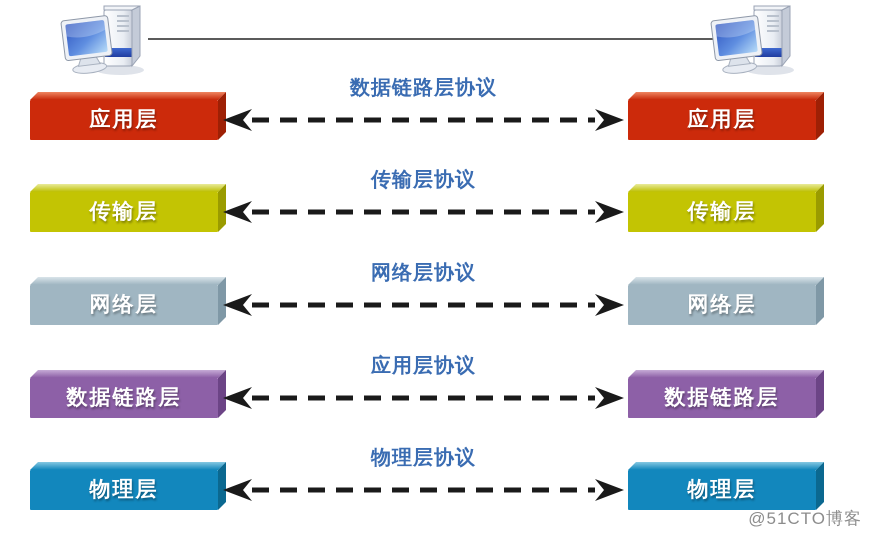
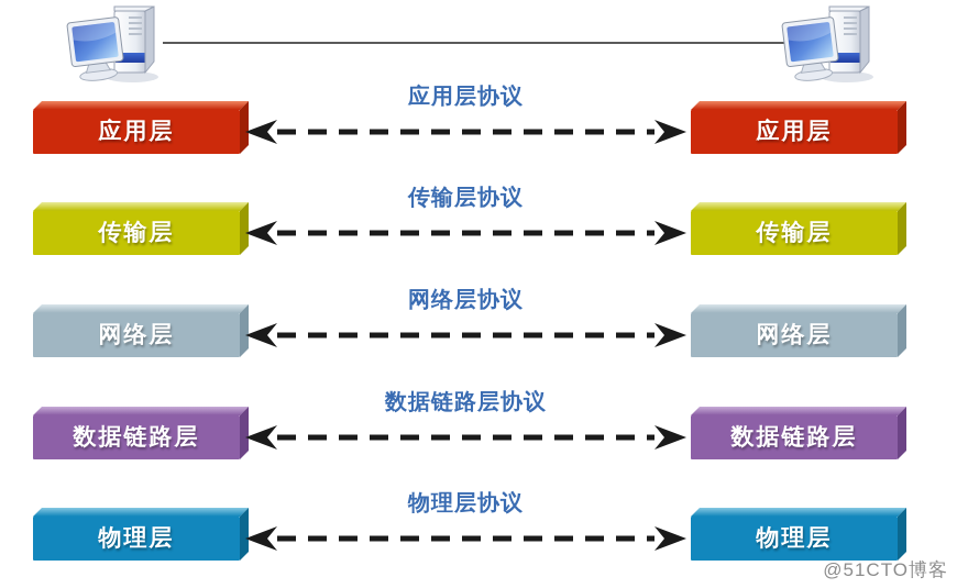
  应用层
- 数据链路层协议
+ 应用层协议
  应用层
  传输层
  传输层协议
  传输层
  网络层
  网络层协议
  网络层
  数据链路层
- 应用层协议
+ 数据链路层协议
  数据链路层
  物理层
  物理层协议
  物理层
  @51CTO博客
